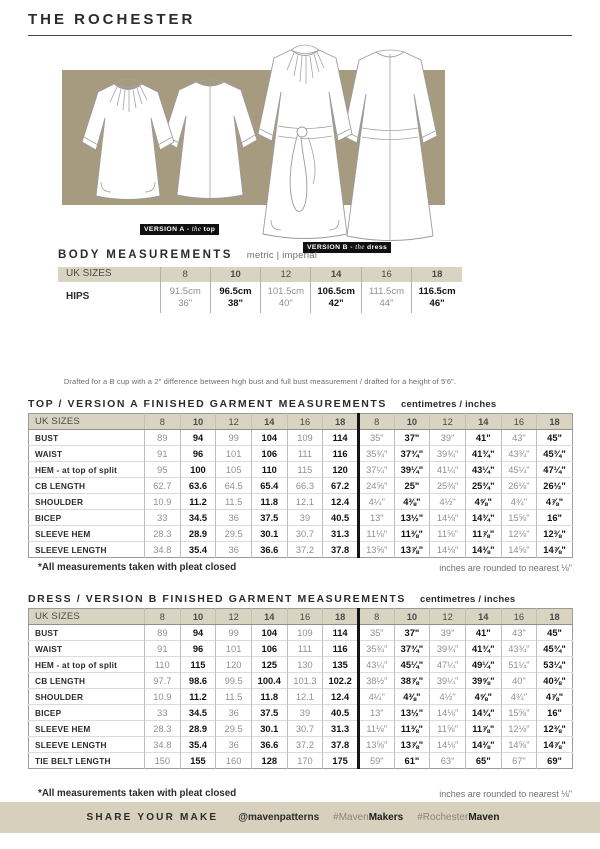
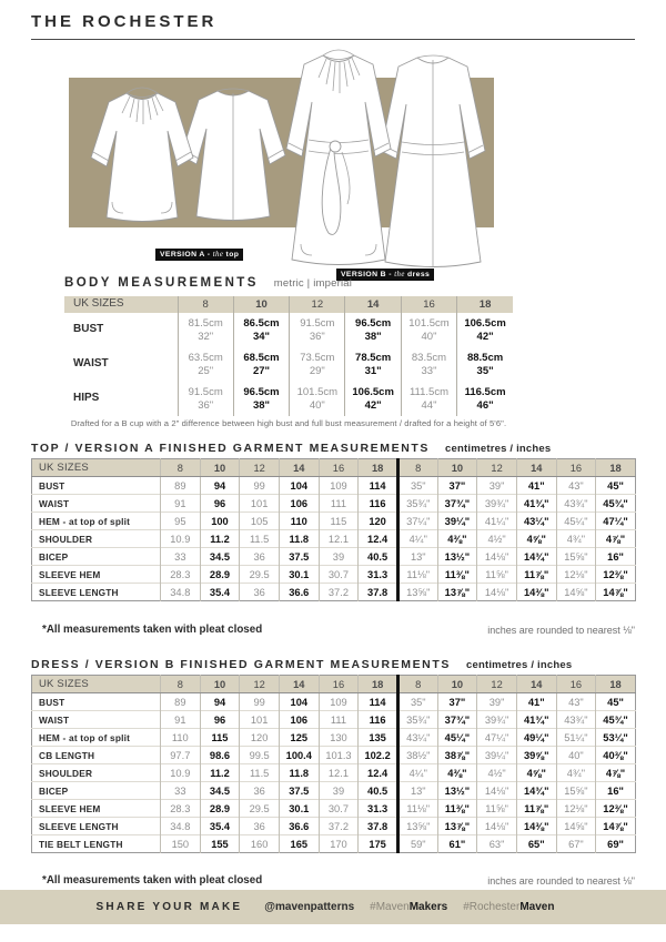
  THE ROCHESTER
  BODY MEASUREMENTS metric | imperial
  UK SIZES	8	10	12	14	16	18
+ BUST	81.5cm32"	86.5cm34"	91.5cm36"	96.5cm38"	101.5cm40"	106.5cm42"
+ WAIST	63.5cm25"	68.5cm27"	73.5cm29"	78.5cm31"	83.5cm33"	88.5cm35"
  HIPS	91.5cm36"	96.5cm38"	101.5cm40"	106.5cm42"	111.5cm44"	116.5cm46"
  Drafted for a B cup with a 2" difference between high bust and full bust measurement / drafted for a height of 5'6".
  TOP / VERSION A FINISHED GARMENT MEASUREMENTS centimetres / inches
  UK SIZES	8	10	12	14	16	18	8	10	12	14	16	18
  BUST	89	94	99	104	109	114	35"	37"	39"	41"	43"	45"
  WAIST	91	96	101	106	111	116	35¾"	37¾"	39¾"	41¾"	43¾"	45¾"
  HEM - at top of split	95	100	105	110	115	120	37¼"	39¼"	41¼"	43¼"	45¼"	47¼"
- CB LENGTH	62.7	63.6	64.5	65.4	66.3	67.2	24⅝"	25"	25⅜"	25¾"	26⅛"	26½"
  SHOULDER	10.9	11.2	11.5	11.8	12.1	12.4	4¼"	4⅜"	4½"	4⅝"	4¾"	4⅞"
  BICEP	33	34.5	36	37.5	39	40.5	13"	13½"	14⅛"	14¾"	15⅝"	16"
  SLEEVE HEM	28.3	28.9	29.5	30.1	30.7	31.3	11⅛"	11⅜"	11⅝"	11⅞"	12⅛"	12⅜"
  SLEEVE LENGTH	34.8	35.4	36	36.6	37.2	37.8	13⅝"	13⅞"	14⅛"	14⅜"	14⅝"	14⅞"
  *All measurements taken with pleat closed
  inches are rounded to nearest ⅛"
  DRESS / VERSION B FINISHED GARMENT MEASUREMENTS centimetres / inches
  UK SIZES	8	10	12	14	16	18	8	10	12	14	16	18
  BUST	89	94	99	104	109	114	35"	37"	39"	41"	43"	45"
  WAIST	91	96	101	106	111	116	35¾"	37¾"	39¾"	41¾"	43¾"	45¾"
  HEM - at top of split	110	115	120	125	130	135	43¼"	45¼"	47¼"	49¼"	51¼"	53¼"
  CB LENGTH	97.7	98.6	99.5	100.4	101.3	102.2	38½"	38⅞"	39¼"	39⅝"	40"	40⅜"
  SHOULDER	10.9	11.2	11.5	11.8	12.1	12.4	4¼"	4⅜"	4½"	4⅝"	4¾"	4⅞"
  BICEP	33	34.5	36	37.5	39	40.5	13"	13½"	14⅛"	14¾"	15⅝"	16"
  SLEEVE HEM	28.3	28.9	29.5	30.1	30.7	31.3	11⅛"	11⅜"	11⅝"	11⅞"	12⅛"	12⅜"
  SLEEVE LENGTH	34.8	35.4	36	36.6	37.2	37.8	13⅝"	13⅞"	14⅛"	14⅜"	14⅝"	14⅞"
- TIE BELT LENGTH	150	155	160	128	170	175	59"	61"	63"	65"	67"	69"
+ TIE BELT LENGTH	150	155	160	165	170	175	59"	61"	63"	65"	67"	69"
  *All measurements taken with pleat closed
  inches are rounded to nearest ⅛"
  SHARE YOUR MAKE
  @mavenpatterns
  #MavenMakers
  #RochesterMaven
